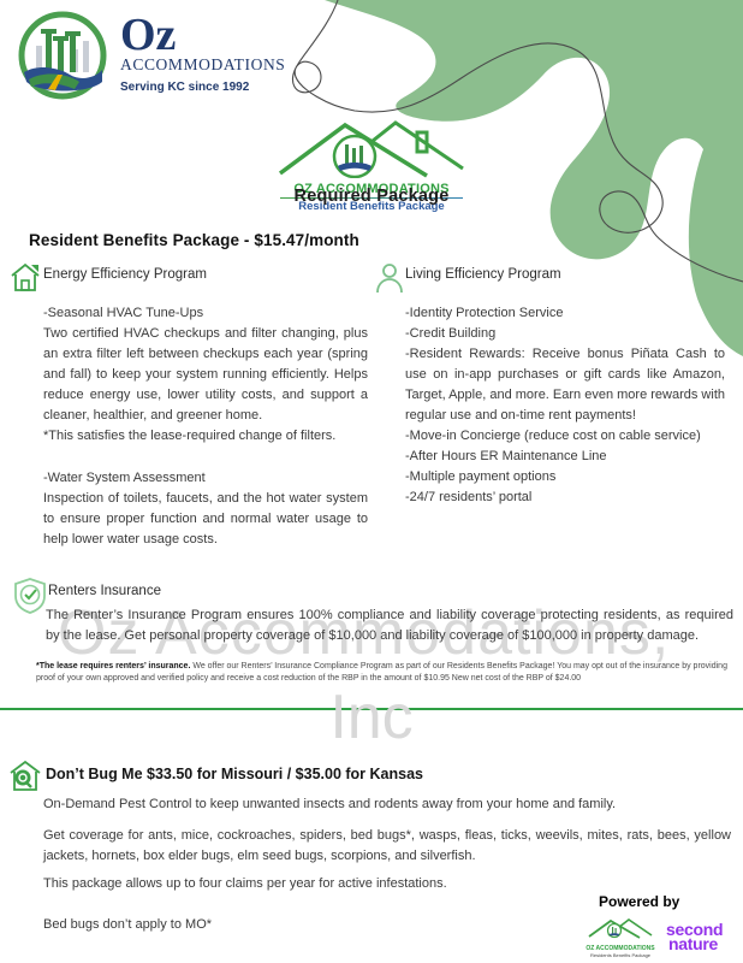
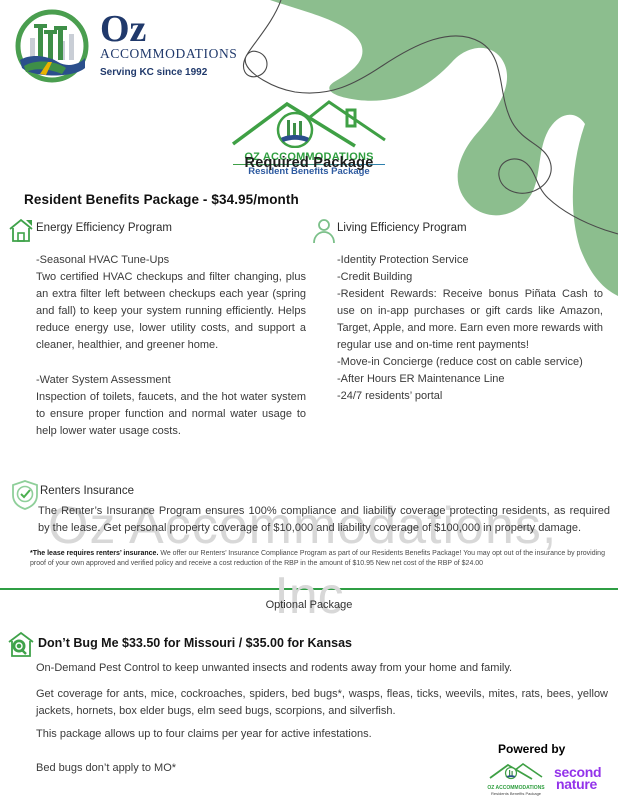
  Oz
  ACCOMMODATIONS
  Serving KC since 1992
  OZ ACCOMMODATIONS
  Resident Benefits Package
  Required Package
- Resident Benefits Package - $15.47/month
+ Resident Benefits Package - $34.95/month
  Energy Efficiency Program
  -Seasonal HVAC Tune-Ups
  Two certified HVAC checkups and filter changing, plus an extra filter left between checkups each year (spring and fall) to keep your system running efficiently. Helps reduce energy use, lower utility costs, and support a cleaner, healthier, and greener home.
- *This satisfies the lease-required change of filters.
  -Water System Assessment
  Inspection of toilets, faucets, and the hot water system to ensure proper function and normal water usage to help lower water usage costs.
  Living Efficiency Program
  -Identity Protection Service
  -Credit Building
  -Resident Rewards: Receive bonus Piñata Cash to use on in-app purchases or gift cards like Amazon, Target, Apple, and more. Earn even more rewards with regular use and on-time rent payments!
  -Move-in Concierge (reduce cost on cable service)
  -After Hours ER Maintenance Line
- -Multiple payment options
  -24/7 residents’ portal
  Renters Insurance
  The Renter’s Insurance Program ensures 100% compliance and liability coverage protecting residents, as required by the lease. Get personal property coverage of $10,000 and liability coverage of $100,000 in property damage.
  Oz Accommodations,
  Inc
+ Optional Package
  Don’t Bug Me $33.50 for Missouri / $35.00 for Kansas
  On-Demand Pest Control to keep unwanted insects and rodents away from your home and family.
  Get coverage for ants, mice, cockroaches, spiders, bed bugs*, wasps, fleas, ticks, weevils, mites, rats, bees, yellow jackets, hornets, box elder bugs, elm seed bugs, scorpions, and silverfish.
  This package allows up to four claims per year for active infestations.
  Bed bugs don’t apply to MO*
  Powered by
  second
  nature
